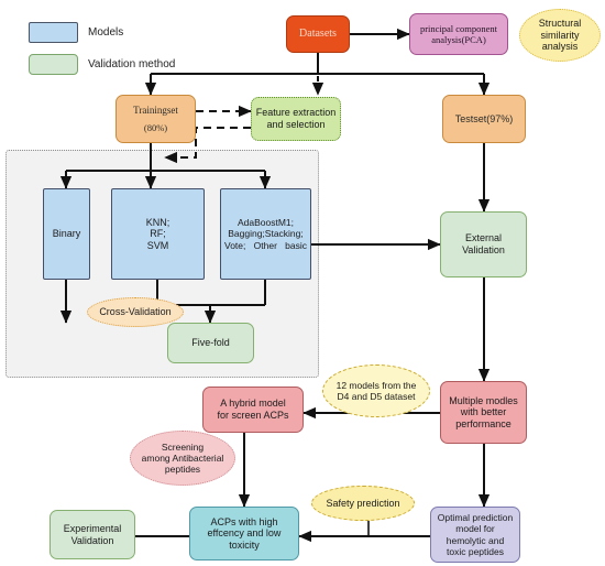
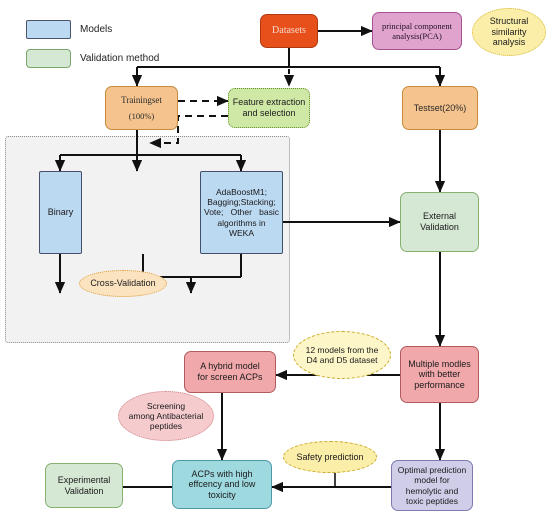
  Models
  Validation method
  Datasets
  principal component
  analysis(PCA)
  Structural
  similarity analysis
  Trainingset
- (80%)
+ (100%)
  Feature extraction
  and selection
- Testset(97%)
+ Testset(20%)
  Binary
- KNN;
- RF;
- SVM
  AdaBoostM1;
  Bagging;Stacking;
  Vote; Other basic
+ algorithms in WEKA
  Cross-Validation
- Five-fold
  External
  Validation
  12 models from the
  D4 and D5 dataset
  Multiple modles
  with better
  performance
  A hybrid model
  for screen ACPs
  Screening
  among Antibacterial
  peptides
  Safety prediction
  ACPs with high
  effcency and low
  toxicity
  Optimal prediction
  model for
  hemolytic and
  toxic peptides
  Experimental
  Validation
